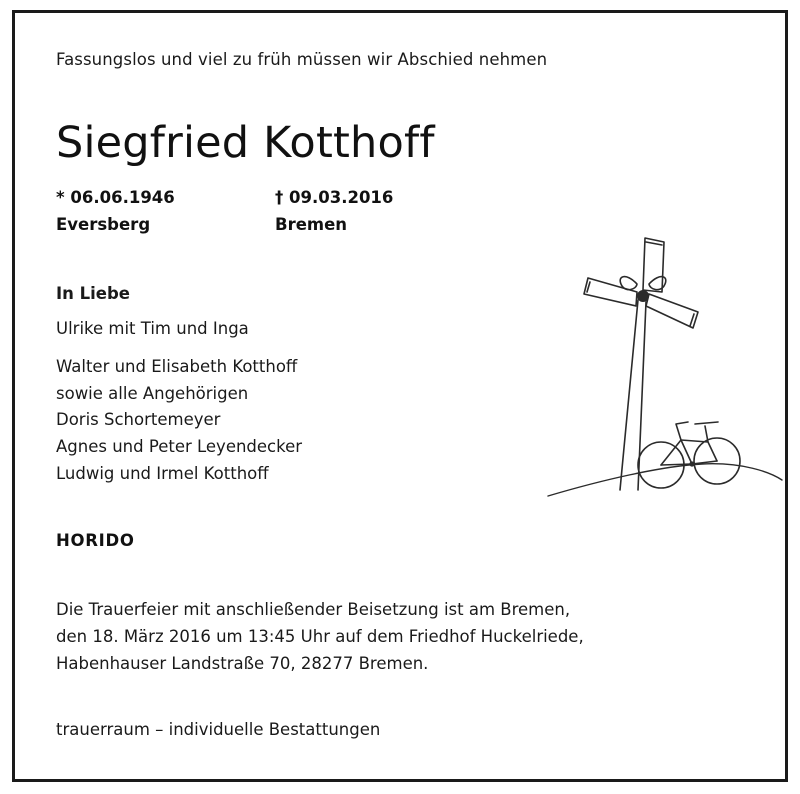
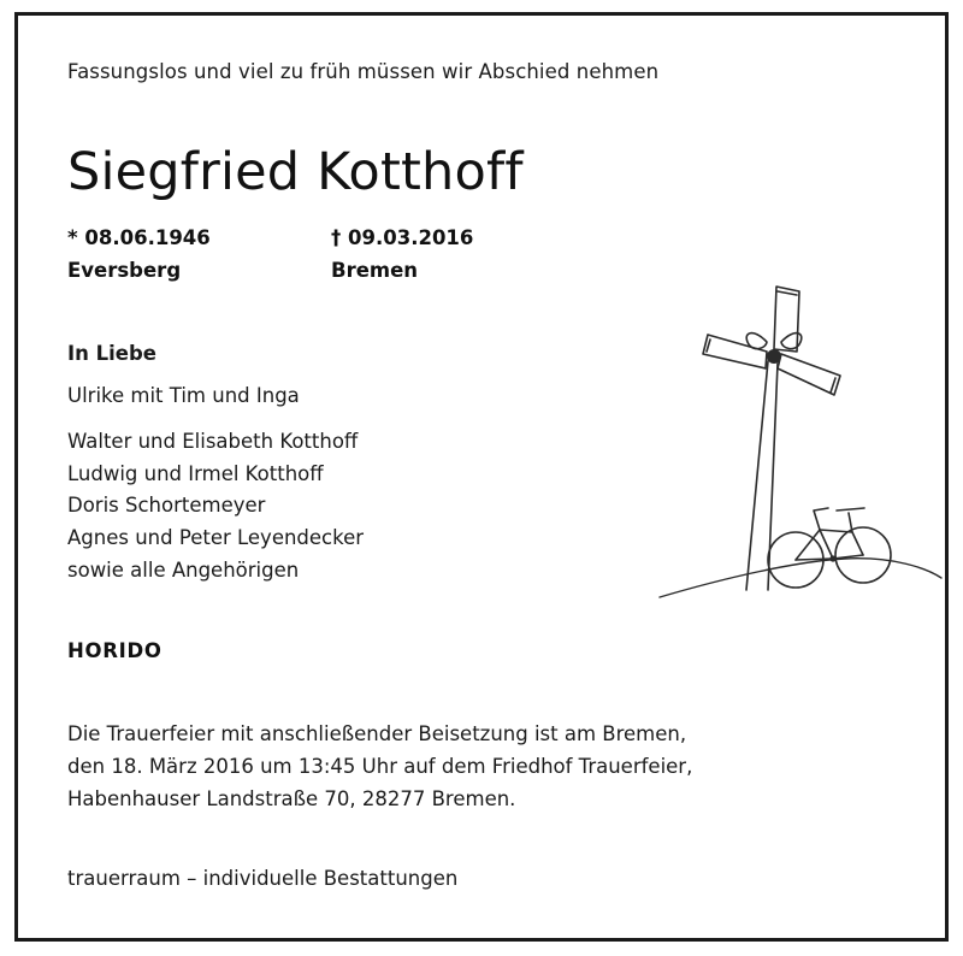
  Fassungslos und viel zu früh müssen wir Abschied nehmen
  Siegfried Kotthoff
- * 06.06.1946
+ * 08.06.1946
  † 09.03.2016
  Eversberg
  Bremen
  In Liebe
  Ulrike mit Tim und Inga
  Walter und Elisabeth Kotthoff
- sowie alle Angehörigen
+ Ludwig und Irmel Kotthoff
  Doris Schortemeyer
  Agnes und Peter Leyendecker
- Ludwig und Irmel Kotthoff
+ sowie alle Angehörigen
  HORIDO
  Die Trauerfeier mit anschließender Beisetzung ist am Bremen,
- den 18. März 2016 um 13:45 Uhr auf dem Friedhof Huckelriede,
+ den 18. März 2016 um 13:45 Uhr auf dem Friedhof Trauerfeier,
  Habenhauser Landstraße 70, 28277 Bremen.
  trauerraum – individuelle Bestattungen
